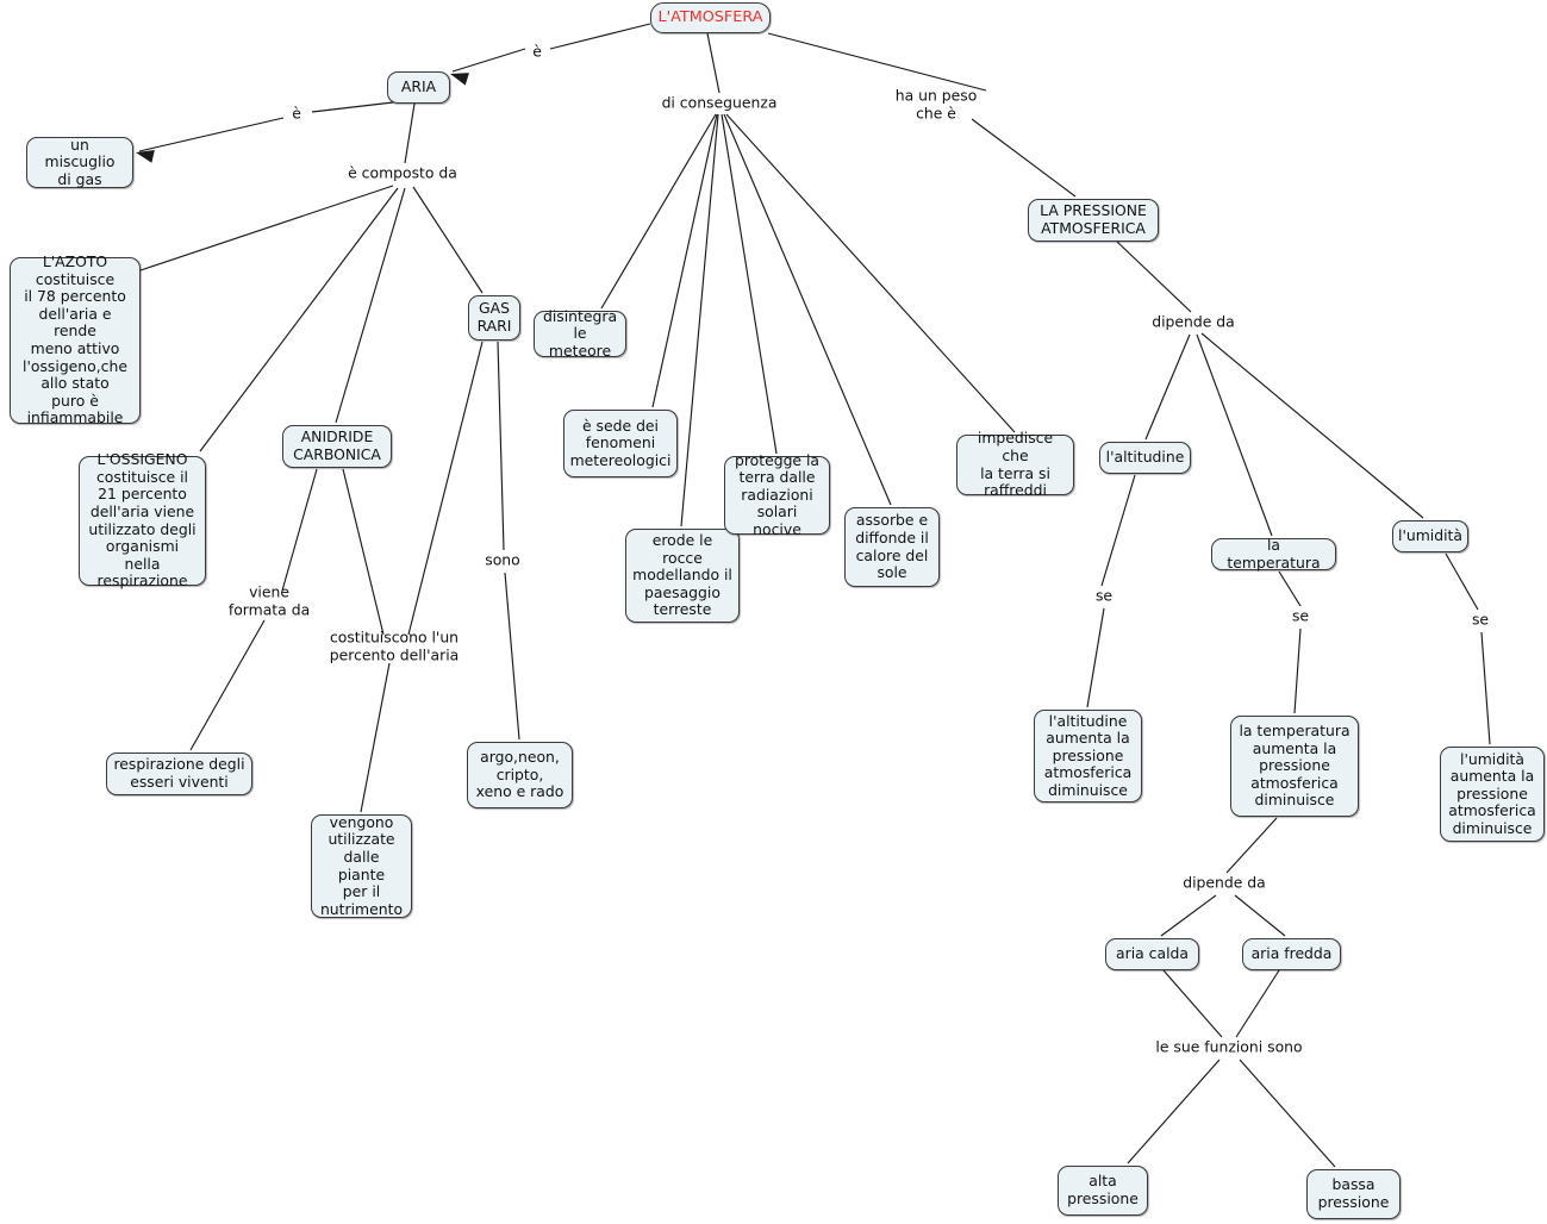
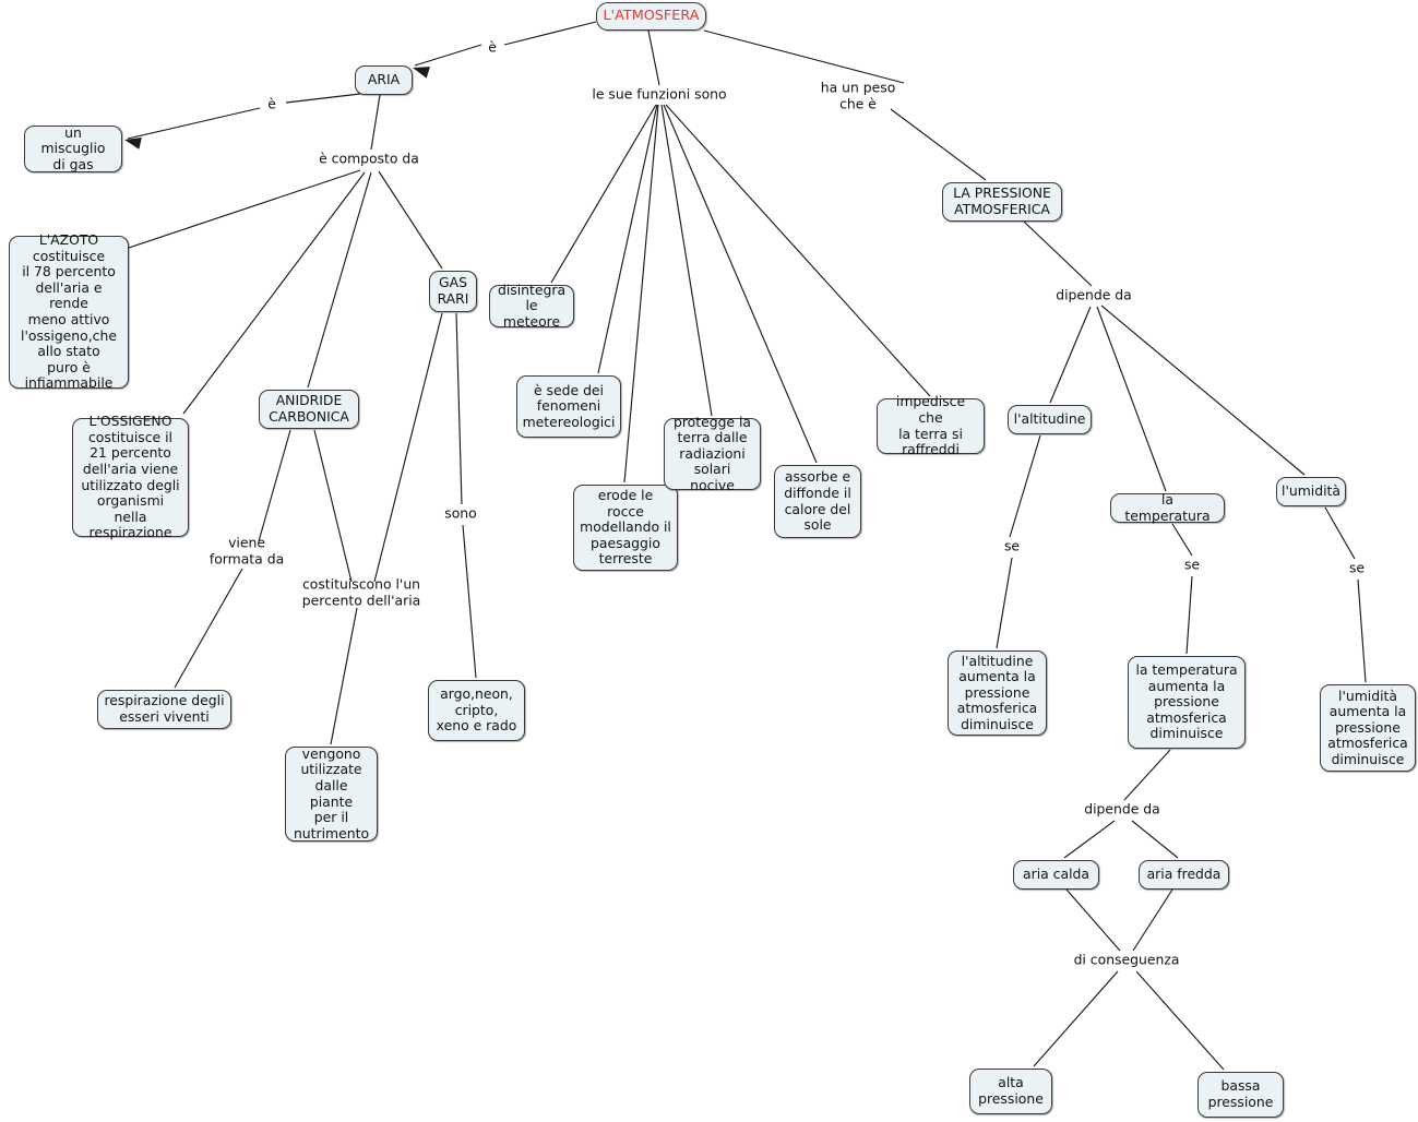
  L'ATMOSFERA
  ARIA
  un miscuglio
  di gas
  L'AZOTO
  costituisce
  il 78 percento
  dell'aria e rende
  meno attivo
  l'ossigeno,che
  allo stato
  puro è
  infiammabile
  L'OSSIGENO
  costituisce il
  21 percento
  dell'aria viene
  utilizzato degli
  organismi nella
  respirazione
  ANIDRIDE
  CARBONICA
  GAS
  RARI
  respirazione degli
  esseri viventi
  vengono
  utilizzate
  dalle piante
  per il
  nutrimento
  argo,neon,
  cripto,
  xeno e rado
  disintegra
  le meteore
  è sede dei
  fenomeni
  metereologici
  erode le
  rocce
  modellando il
  paesaggio
  terreste
  protegge la
  terra dalle
  radiazioni
  solari nocive
  assorbe e
  diffonde il
  calore del
  sole
  impedisce che
  la terra si
  raffreddi
  LA PRESSIONE
  ATMOSFERICA
  l'altitudine
  la temperatura
  l'umidità
  l'altitudine
  aumenta la
  pressione
  atmosferica
  diminuisce
  la temperatura
  aumenta la
  pressione
  atmosferica
  diminuisce
  l'umidità
  aumenta la
  pressione
  atmosferica
  diminuisce
  aria calda
  aria fredda
  alta
  pressione
  bassa
  pressione
  è
  è
  è composto da
- di conseguenza
+ le sue funzioni sono
  ha un peso
  che è
  dipende da
  viene
  formata da
  costituiscono l'un
  percento dell'aria
  sono
  se
  se
  se
  dipende da
- le sue funzioni sono
+ di conseguenza
